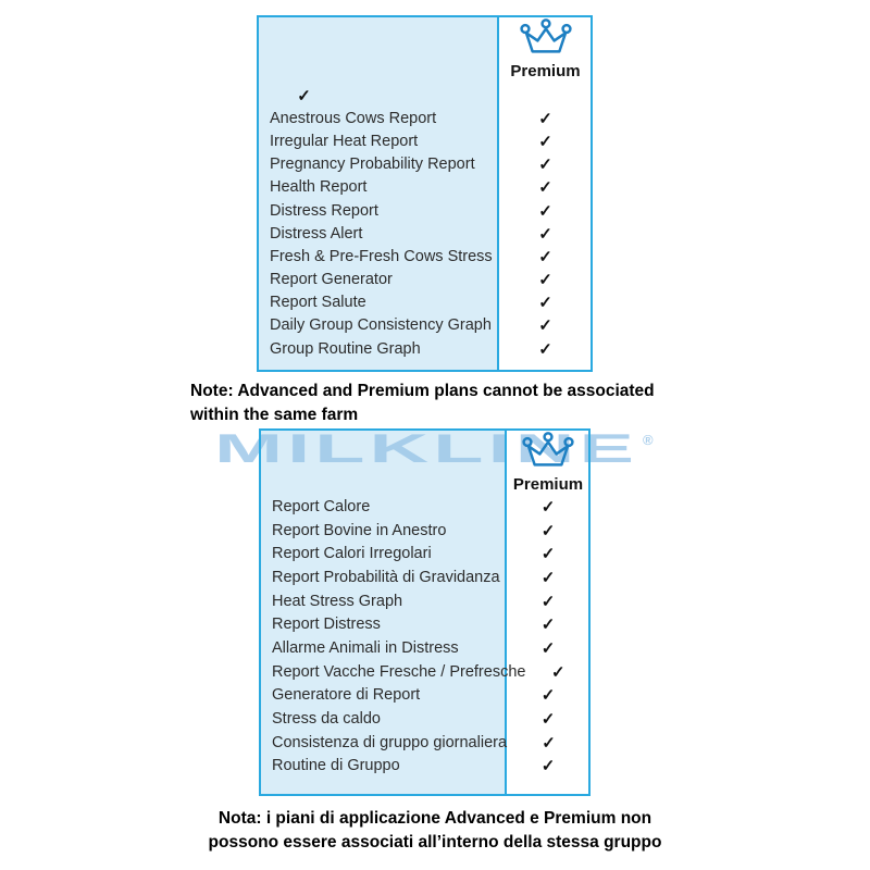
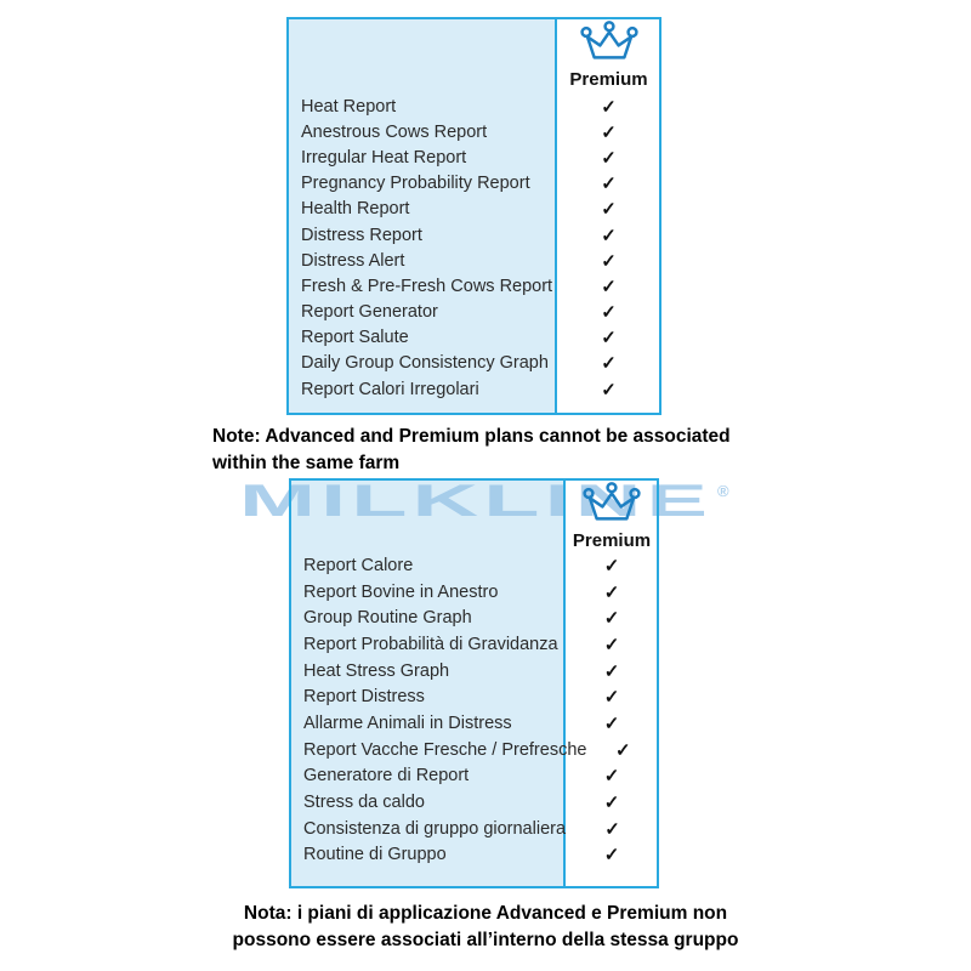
  Premium
+ Heat Report
  ✓
  Anestrous Cows Report
  ✓
  Irregular Heat Report
  ✓
  Pregnancy Probability Report
  ✓
  Health Report
  ✓
  Distress Report
  ✓
  Distress Alert
  ✓
- Fresh & Pre-Fresh Cows Stress
+ Fresh & Pre-Fresh Cows Report
  ✓
  Report Generator
  ✓
  Report Salute
  ✓
  Daily Group Consistency Graph
  ✓
- Group Routine Graph
+ Report Calori Irregolari
  ✓
  Note: Advanced and Premium plans cannot be associated
  within the same farm
  MILKLINE
  ®
  Premium
  Report Calore
  ✓
  Report Bovine in Anestro
  ✓
- Report Calori Irregolari
+ Group Routine Graph
  ✓
  Report Probabilità di Gravidanza
  ✓
  Heat Stress Graph
  ✓
  Report Distress
  ✓
  Allarme Animali in Distress
  ✓
  Report Vacche Fresche / Prefresche
  ✓
  Generatore di Report
  ✓
  Stress da caldo
  ✓
  Consistenza di gruppo giornaliera
  ✓
  Routine di Gruppo
  ✓
  Nota: i piani di applicazione Advanced e Premium non
  possono essere associati all’interno della stessa gruppo
